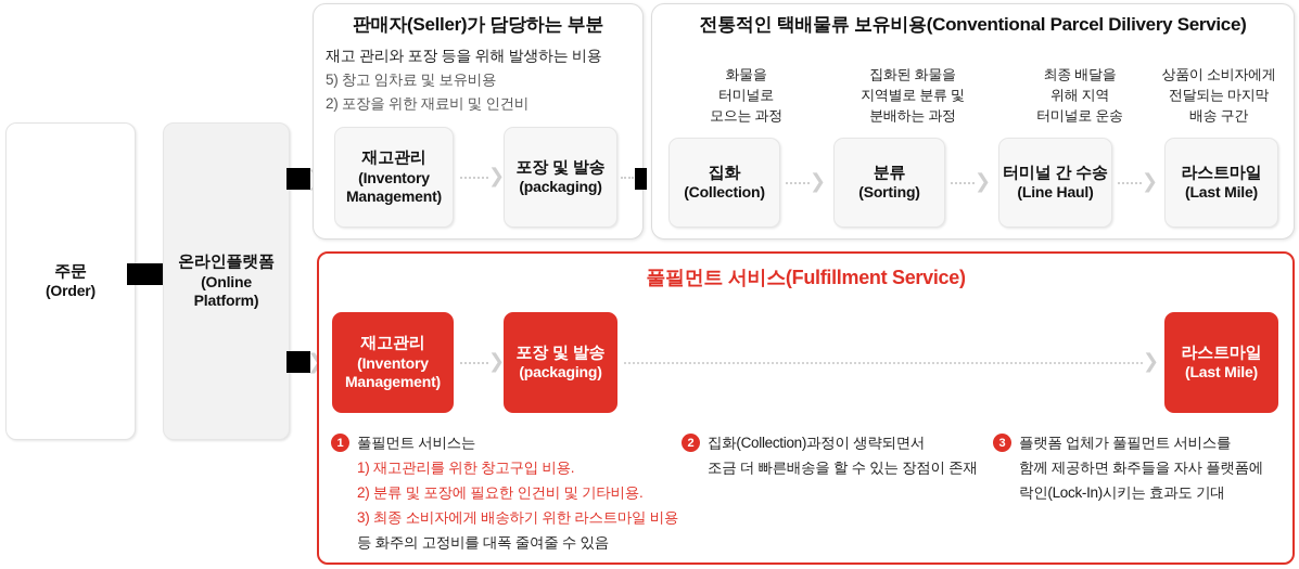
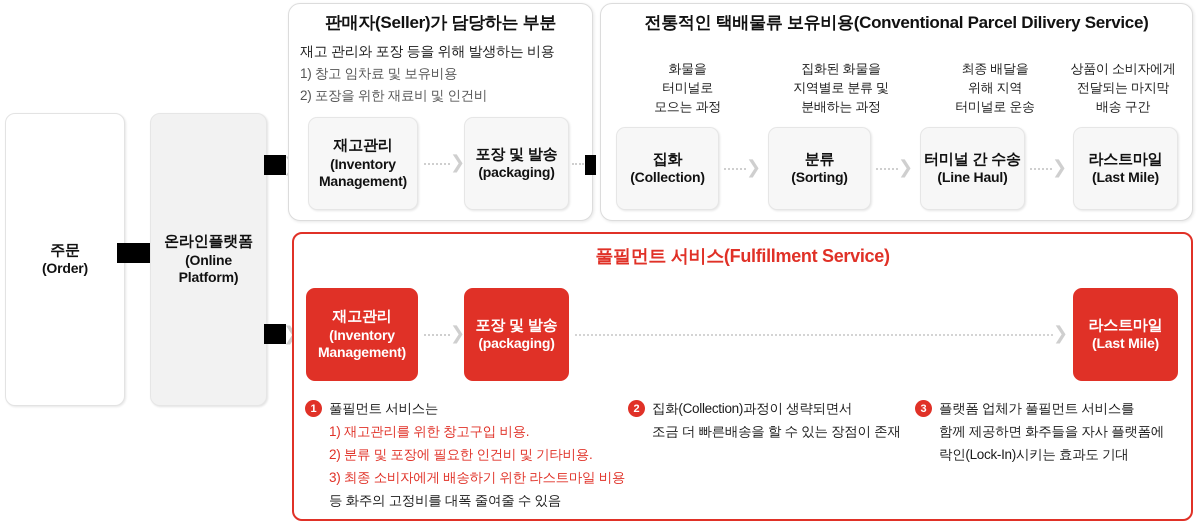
  주문
  (Order)
  온라인플랫폼
  (Online
  Platform)
  ❯
  판매자(Seller)가 담당하는 부분
  재고 관리와 포장 등을 위해 발생하는 비용
- 5) 창고 임차료 및 보유비용
+ 1) 창고 임차료 및 보유비용
  2) 포장을 위한 재료비 및 인건비
  재고관리
  (Inventory
  Management)
  ❯
  포장 및 발송
  (packaging)
  전통적인 택배물류 보유비용(Conventional Parcel Dilivery Service)
  화물을
  터미널로
  모으는 과정
  집화된 화물을
  지역별로 분류 및
  분배하는 과정
  최종 배달을
  위해 지역
  터미널로 운송
  상품이 소비자에게
  전달되는 마지막
  배송 구간
  집화
  (Collection)
  ❯
  분류
  (Sorting)
  ❯
  터미널 간 수송
  (Line Haul)
  ❯
  라스트마일
  (Last Mile)
  풀필먼트 서비스(Fulfillment Service)
  재고관리
  (Inventory
  Management)
  ❯
  포장 및 발송
  (packaging)
  ❯
  라스트마일
  (Last Mile)
  1
  풀필먼트 서비스는
  1) 재고관리를 위한 창고구입 비용.
  2) 분류 및 포장에 필요한 인건비 및 기타비용.
  3) 최종 소비자에게 배송하기 위한 라스트마일 비용
  등 화주의 고정비를 대폭 줄여줄 수 있음
  2
  집화(Collection)과정이 생략되면서
  조금 더 빠른배송을 할 수 있는 장점이 존재
  3
  플랫폼 업체가 풀필먼트 서비스를
  함께 제공하면 화주들을 자사 플랫폼에
  락인(Lock-In)시키는 효과도 기대
